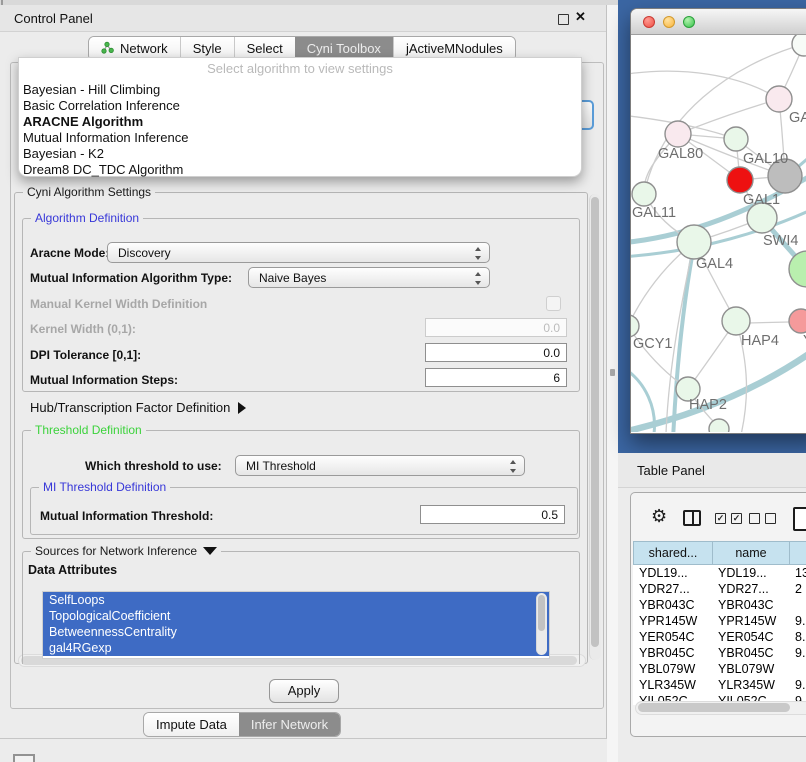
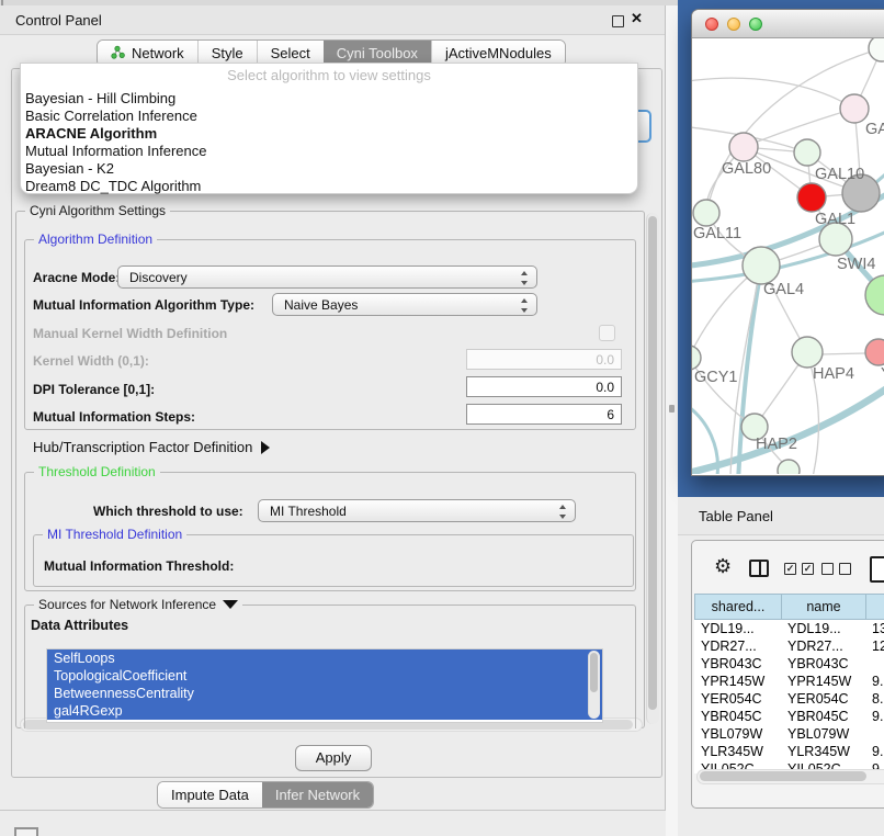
  Control Panel
  ✕
  Network
  Style
  Select
  Cyni Toolbox
  jActiveMNodules
  Select algorithm to view settings
  Bayesian - Hill Climbing
  Basic Correlation Inference
  ARACNE Algorithm
  Mutual Information Inference
  Bayesian - K2
  Dream8 DC_TDC Algorithm
  Cyni Algorithm Settings
  Algorithm Definition
  Aracne Mode
  Discovery
  Mutual Information Algorithm Type:
  Naive Bayes
  Manual Kernel Width Definition
  Kernel Width (0,1):
  0.0
  DPI Tolerance [0,1]:
  0.0
  Mutual Information Steps:
  6
  Hub/Transcription Factor Definition
  Threshold Definition
  Which threshold to use:
  MI Threshold
  MI Threshold Definition
  Mutual Information Threshold:
- 0.5
  Sources for Network Inference
  Data Attributes
  SelfLoops
  TopologicalCoefficient
  BetweennessCentrality
  gal4RGexp
  Apply
  Impute Data
  Infer Network
  GAL80
  GAL10
  GAL1
  GAL11
  SWI4
  GAL4
  GCY1
  HAP4
  HAP2
  Table Panel
  ⚙
  ✓
  ✓
  shared...	name
  YDL19...	YDL19...	13
- YDR27...	YDR27...	2
+ YDR27...	YDR27...	12
  YBR043C	YBR043C
  YPR145W	YPR145W	9.
  YER054C	YER054C	8.
  YBR045C	YBR045C	9.
  YBL079W	YBL079W
  YLR345W	YLR345W	9.
